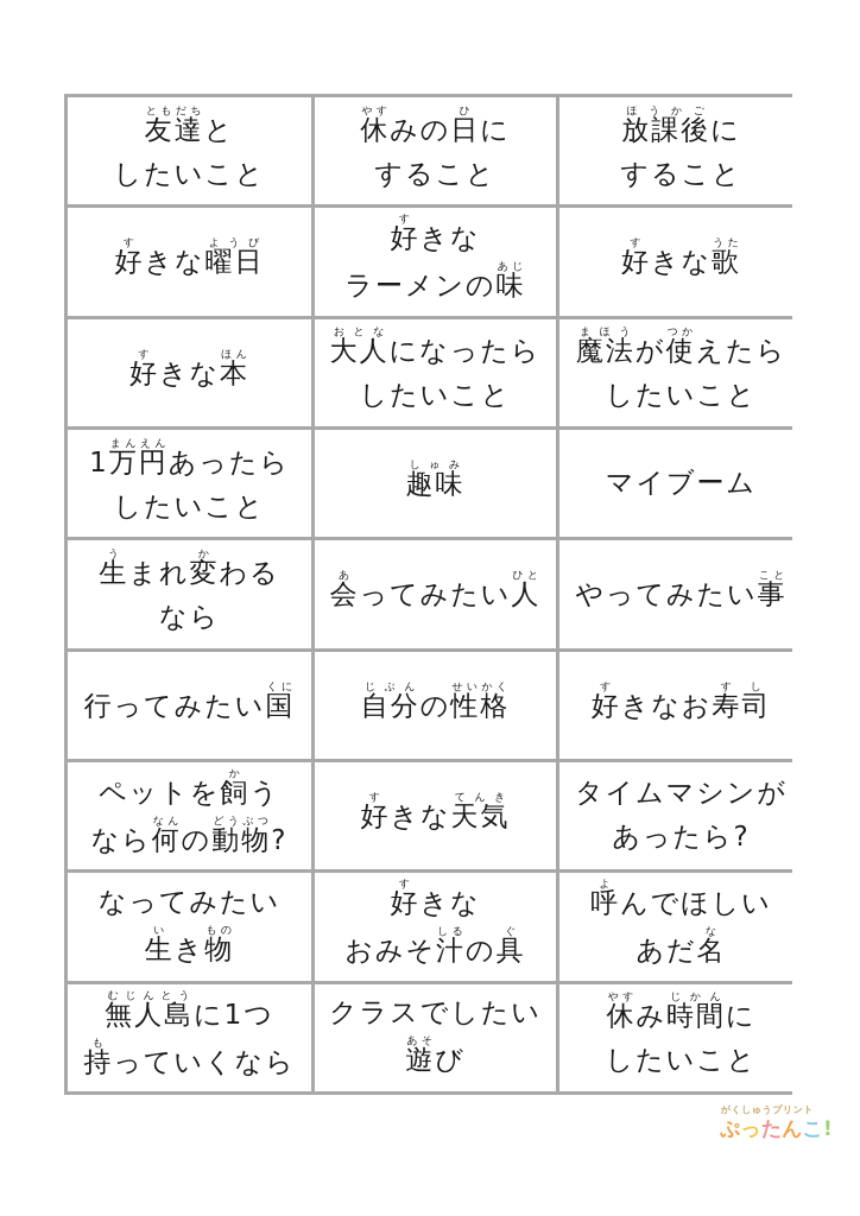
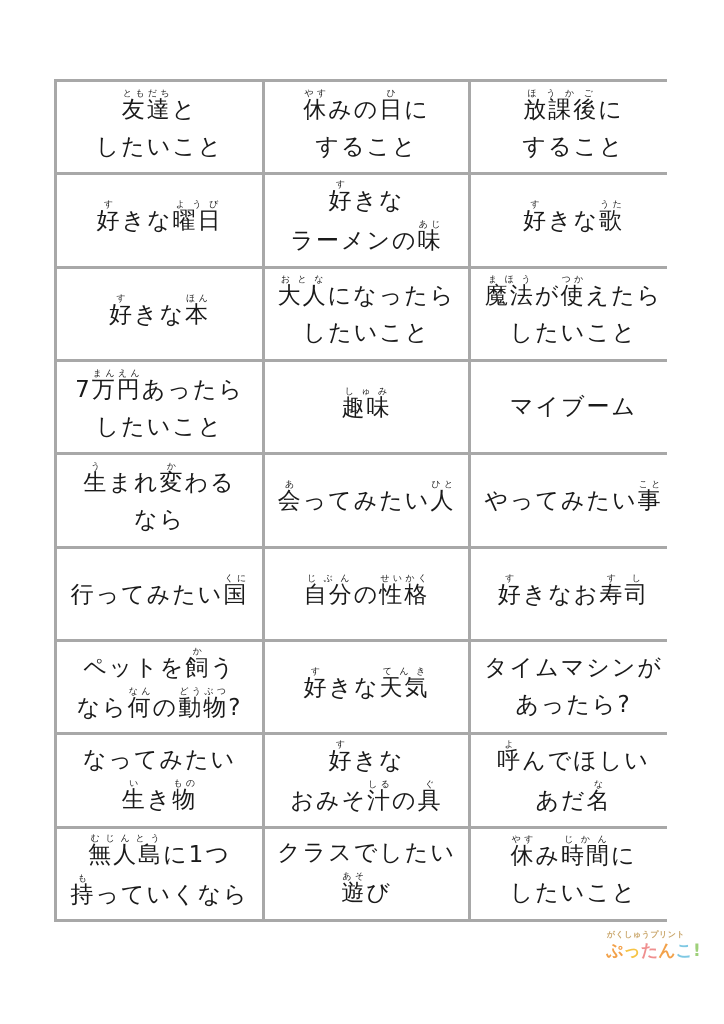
  友達ともだちと
  したいこと
  休やすみの日ひに
  すること
  放課後ほうかごに
  すること
  好すきな曜日ようび
  好すきな
  ラーメンの味あじ
  好すきな歌うた
  好すきな本ほん
  大人おとなになったら
  したいこと
  魔法まほうが使つかえたら
  したいこと
- 1万円まんえんあったら
+ 7万円まんえんあったら
  したいこと
  趣味しゅみ
  マイブーム
  生うまれ変かわる
  なら
  会あってみたい人ひと
  やってみたい事こと
  行ってみたい国くに
  自分じぶんの性格せいかく
  好すきなお寿司すし
  ペットを飼かう
  なら何なんの動物どうぶつ?
  好すきな天気てんき
  タイムマシンが
  あったら?
  なってみたい
  生いき物もの
  好すきな
  おみそ汁しるの具ぐ
  呼よんでほしい
  あだ名な
  無人島むじんとうに1つ
  持もっていくなら
  クラスでしたい
  遊あそび
  休やすみ時間じかんに
  したいこと
  がくしゅうプリント
  ぷったんこ!
